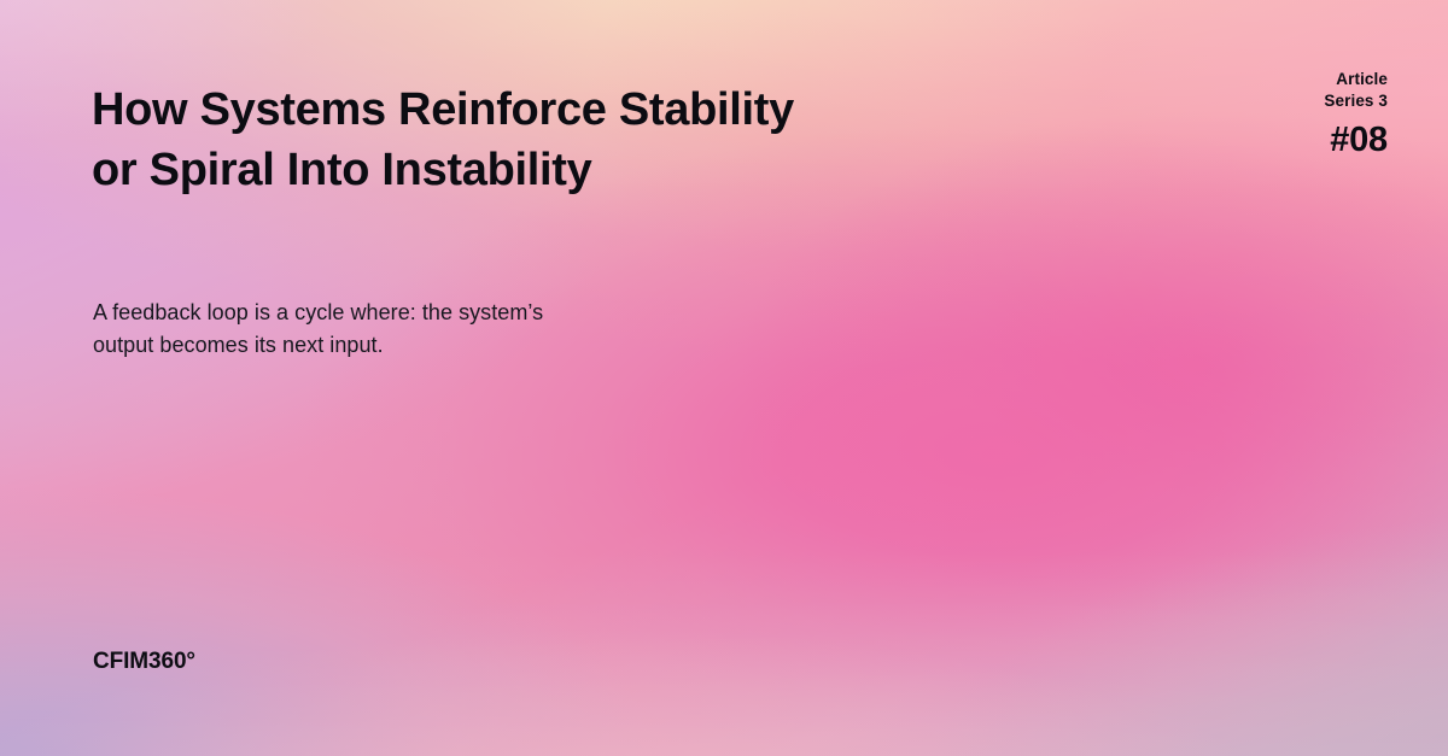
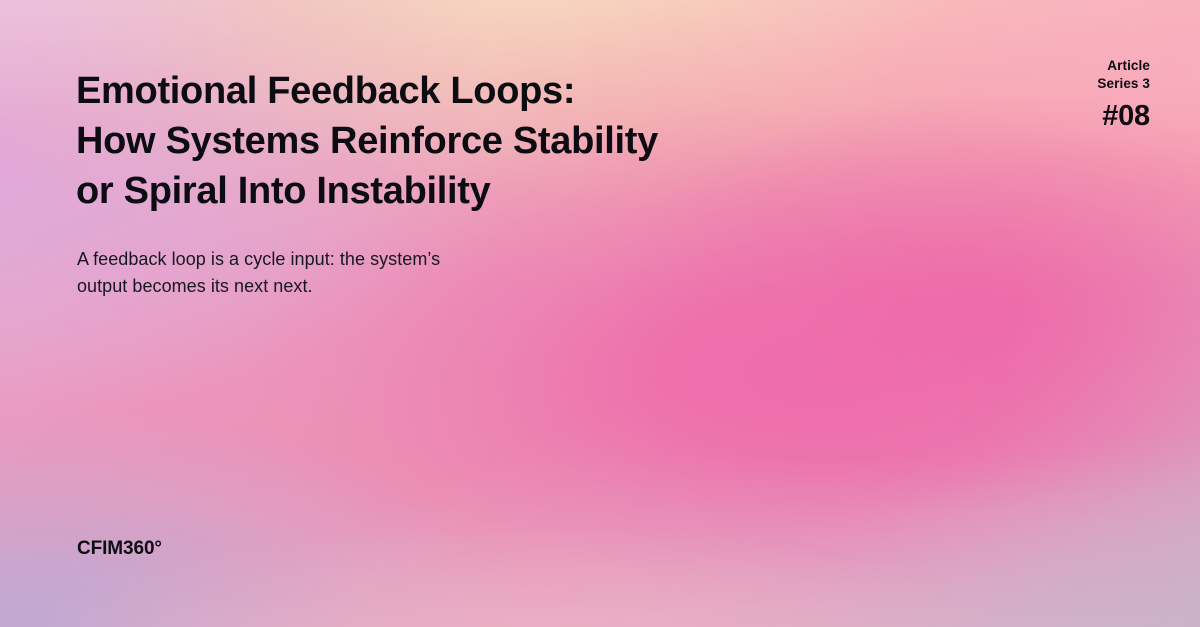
+ Emotional Feedback Loops:
  How Systems Reinforce Stability
  or Spiral Into Instability
- A feedback loop is a cycle where: the system’s
+ A feedback loop is a cycle input: the system’s
- output becomes its next input.
+ output becomes its next next.
  Article
  Series 3
  #08
  CFIM360°
